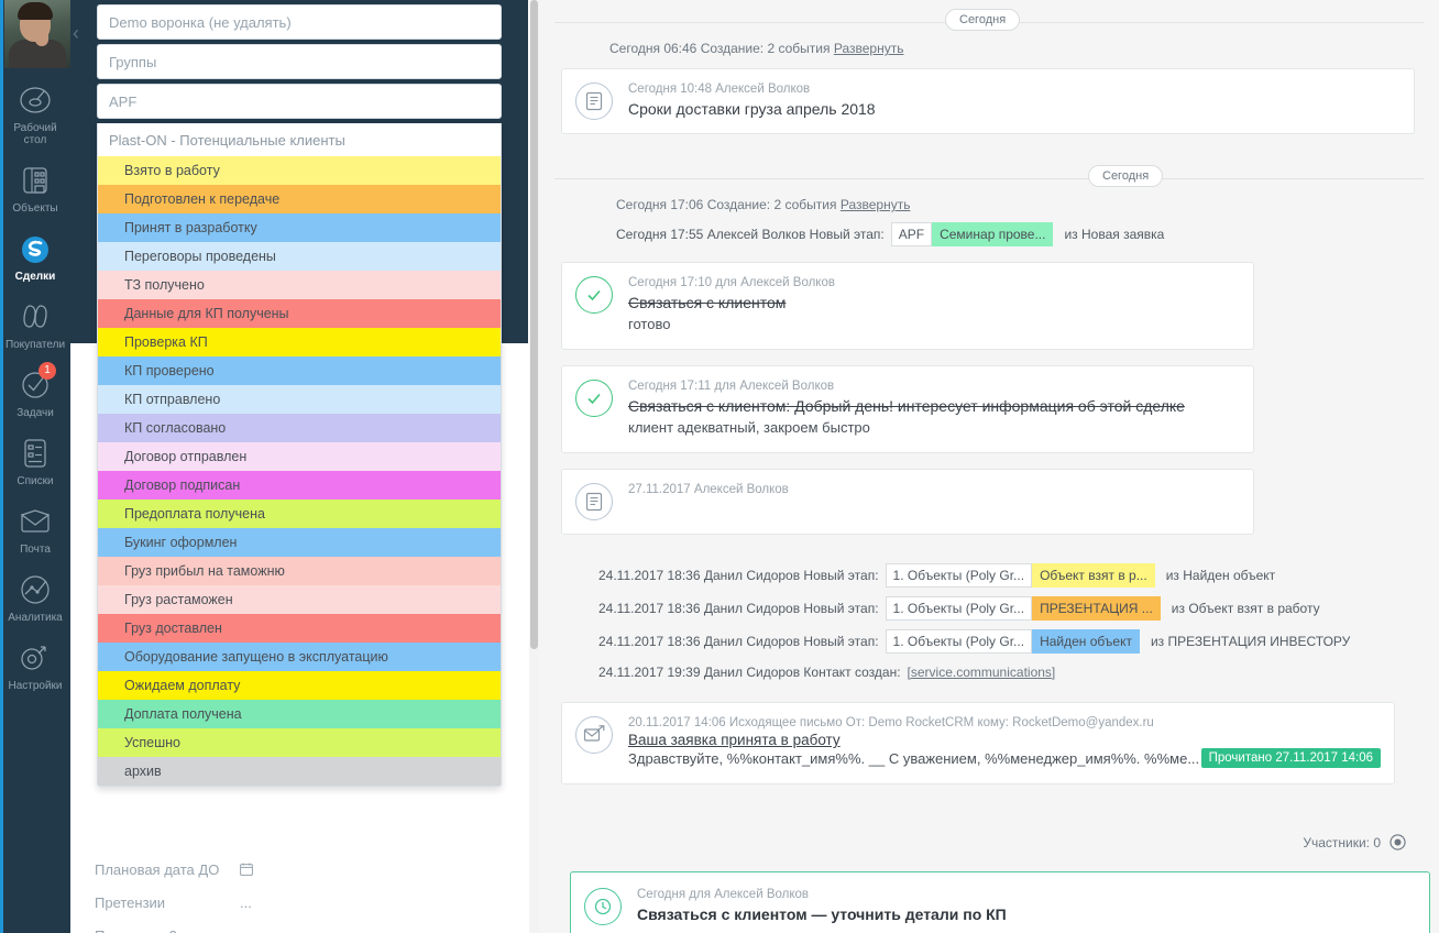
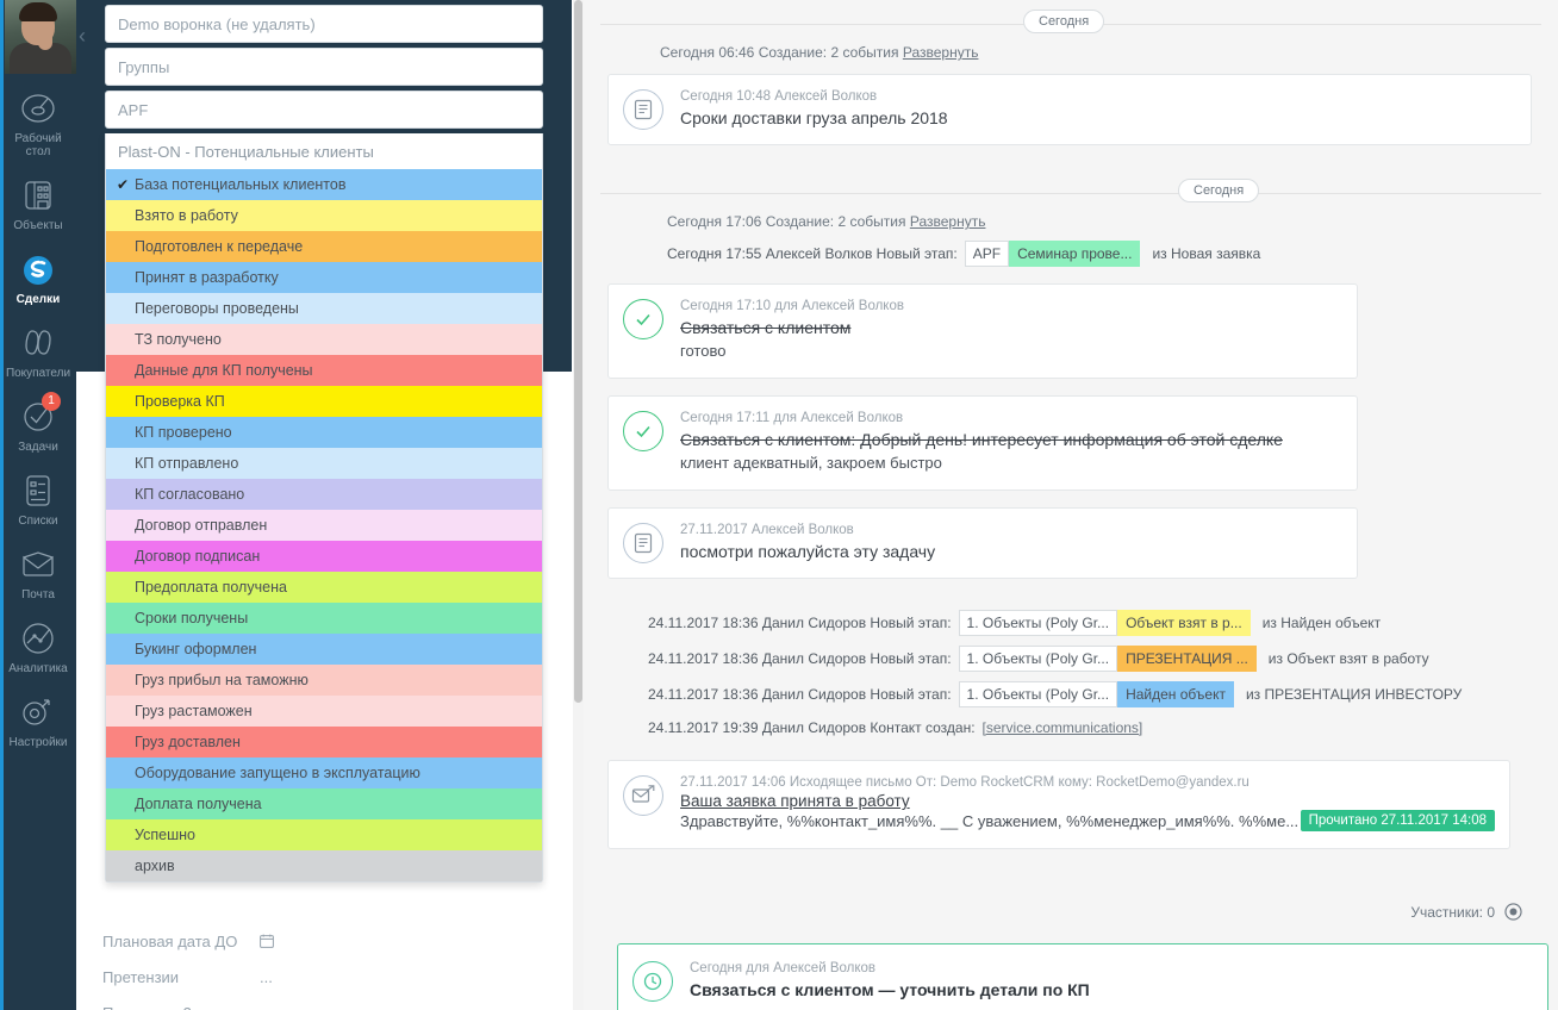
  Рабочий стол
  Объекты
  Сделки
  Покупатели
  1
  Задачи
  Списки
  Почта
  Аналитика
  Настройки
  ‹
  Плановая дата ДО
  Претензии
  ...
  Demo воронка (не удалять)
  Группы
  APF
  Plast-ON - Потенциальные клиенты
+ ✔
+ База потенциальных клиентов
  Взято в работу
  Подготовлен к передаче
  Принят в разработку
  Переговоры проведены
  ТЗ получено
  Данные для КП получены
  Проверка КП
  КП проверено
  КП отправлено
  КП согласовано
  Договор отправлен
  Договор подписан
  Предоплата получена
+ Сроки получены
  Букинг оформлен
  Груз прибыл на таможню
  Груз растаможен
  Груз доставлен
  Оборудование запущено в эксплуатацию
- Ожидаем доплату
  Доплата получена
  Успешно
  архив
  Сегодня
  Сегодня 06:46 Создание: 2 события Развернуть
  Сегодня 10:48 Алексей Волков
  Сроки доставки груза апрель 2018
  Сегодня
  Сегодня 17:06 Создание: 2 события Развернуть
  Сегодня 17:55 Алексей Волков Новый этап:
  APF
  Семинар прове...
  из Новая заявка
  Сегодня 17:10 для Алексей Волков
  Связаться с клиентом
  готово
  Сегодня 17:11 для Алексей Волков
  Связаться с клиентом: Добрый день! интересует информация об этой сделке
  клиент адекватный, закроем быстро
  27.11.2017 Алексей Волков
+ посмотри пожалуйста эту задачу
  24.11.2017 18:36 Данил Сидоров Новый этап:
  1. Объекты (Poly Gr...
  Объект взят в р...
  из Найден объект
  24.11.2017 18:36 Данил Сидоров Новый этап:
  1. Объекты (Poly Gr...
  ПРЕЗЕНТАЦИЯ ...
  из Объект взят в работу
  24.11.2017 18:36 Данил Сидоров Новый этап:
  1. Объекты (Poly Gr...
  Найден объект
  из ПРЕЗЕНТАЦИЯ ИНВЕСТОРУ
  24.11.2017 19:39 Данил Сидоров Контакт создан:
  [service.communications]
- 20.11.2017 14:06 Исходящее письмо От: Demo RocketCRM кому: RocketDemo@yandex.ru
+ 27.11.2017 14:06 Исходящее письмо От: Demo RocketCRM кому: RocketDemo@yandex.ru
  Ваша заявка принята в работу
  Здравствуйте, %%контакт_имя%%. __ С уважением, %%менеджер_имя%%. %%ме...
- Прочитано 27.11.2017 14:06
+ Прочитано 27.11.2017 14:08
  Участники: 0
  Сегодня для Алексей Волков
  Связаться с клиентом — уточнить детали по КП
